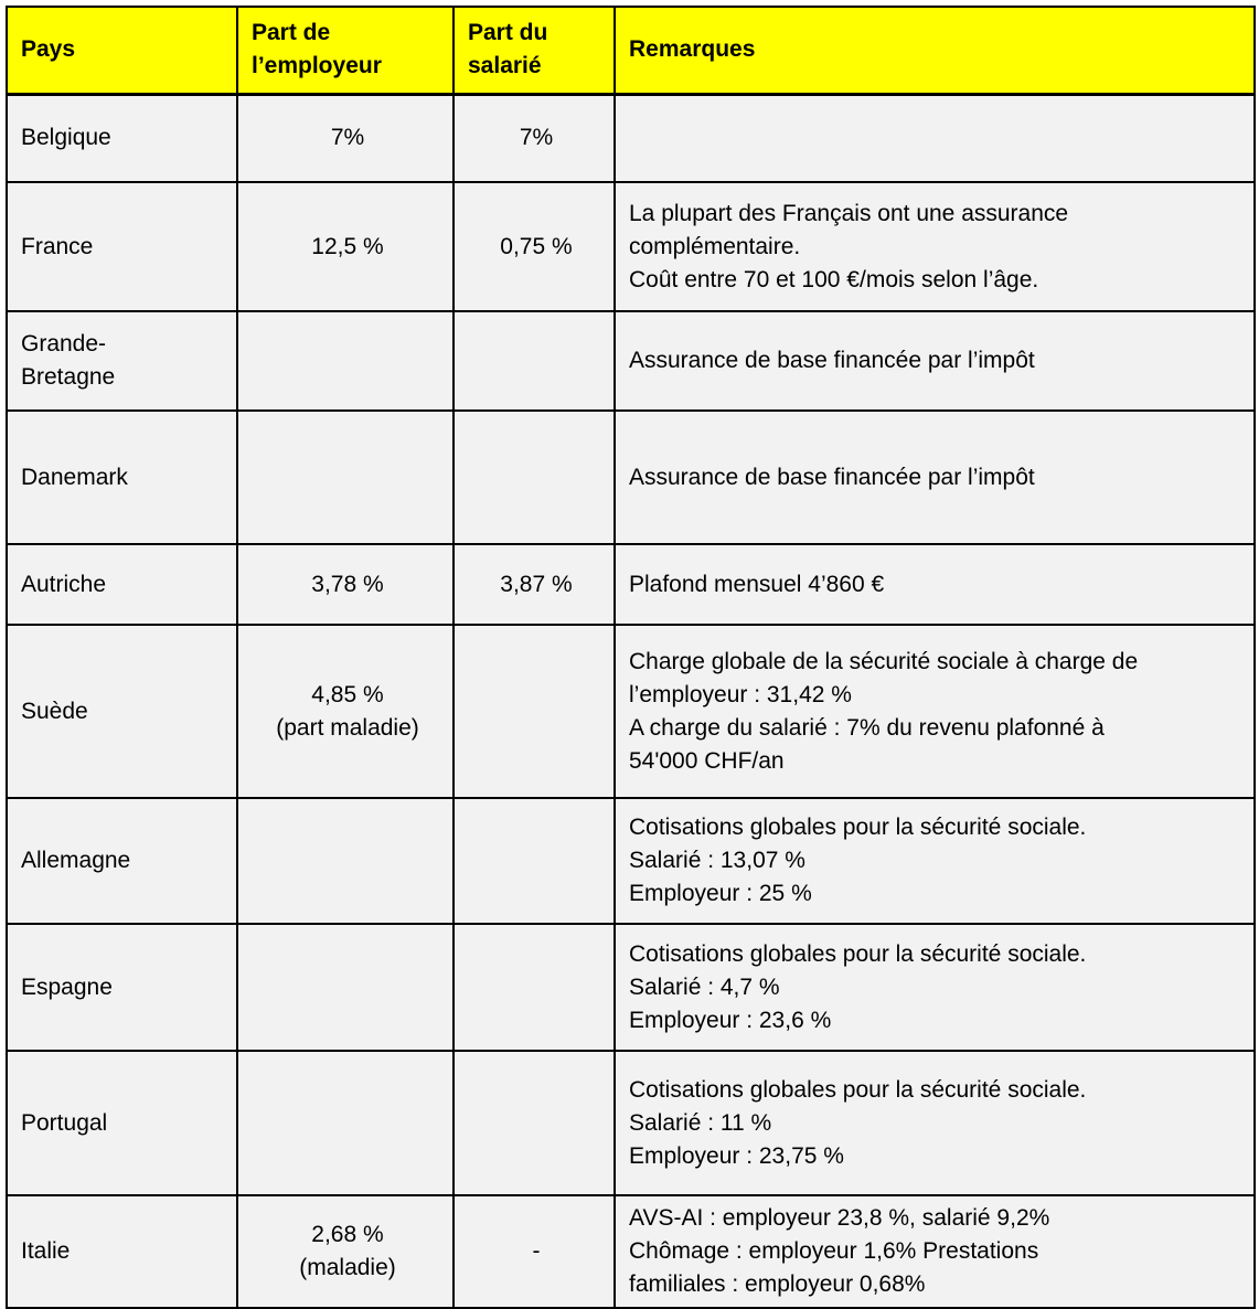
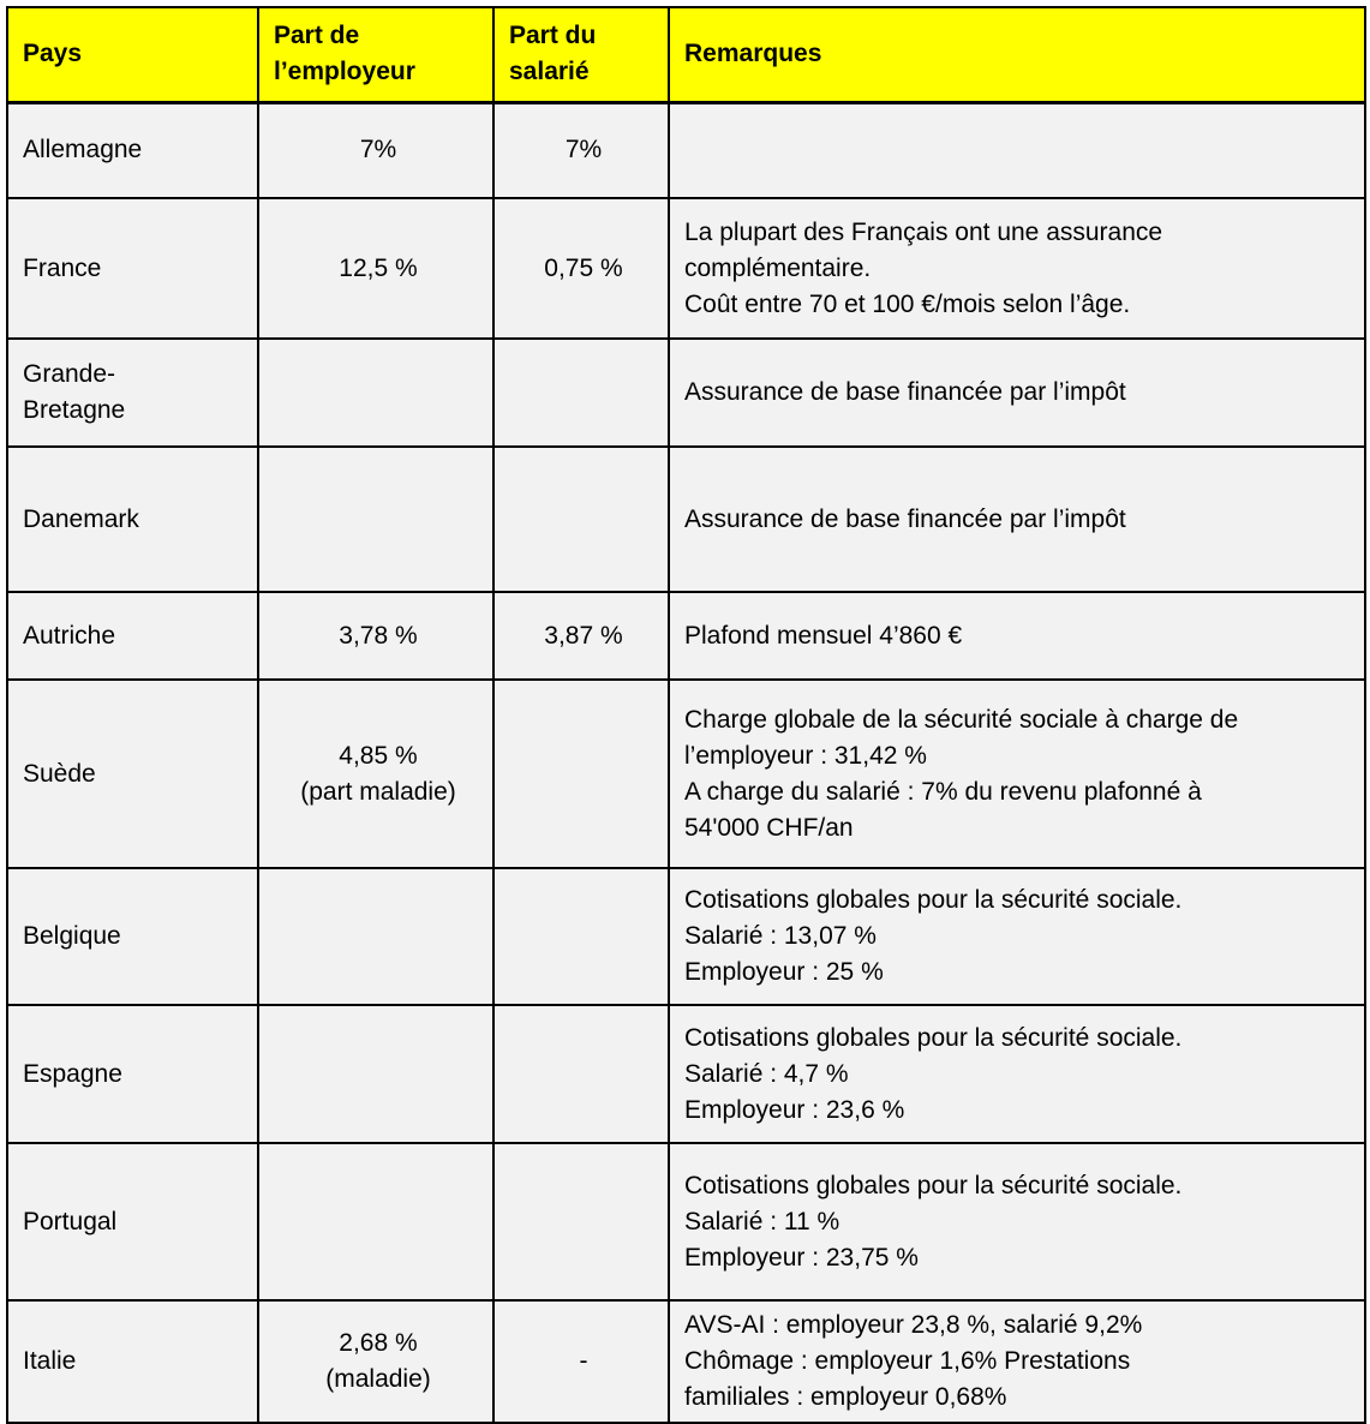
  Pays	Part de l’employeur	Part du salarié	Remarques
- Belgique	7%	7%
+ Allemagne	7%	7%
  France	12,5 %	0,75 %	La plupart des Français ont une assurance complémentaire. Coût entre 70 et 100 €/mois selon l’âge.
  Grande- Bretagne			Assurance de base financée par l’impôt
  Danemark			Assurance de base financée par l’impôt
  Autriche	3,78 %	3,87 %	Plafond mensuel 4’860 €
  Suède	4,85 % (part maladie)		Charge globale de la sécurité sociale à charge de l’employeur : 31,42 % A charge du salarié : 7% du revenu plafonné à 54'000 CHF/an
- Allemagne			Cotisations globales pour la sécurité sociale. Salarié : 13,07 % Employeur : 25 %
+ Belgique			Cotisations globales pour la sécurité sociale. Salarié : 13,07 % Employeur : 25 %
  Espagne			Cotisations globales pour la sécurité sociale. Salarié : 4,7 % Employeur : 23,6 %
  Portugal			Cotisations globales pour la sécurité sociale. Salarié : 11 % Employeur : 23,75 %
  Italie	2,68 % (maladie)	-	AVS-AI : employeur 23,8 %, salarié 9,2% Chômage : employeur 1,6% Prestations familiales : employeur 0,68%
